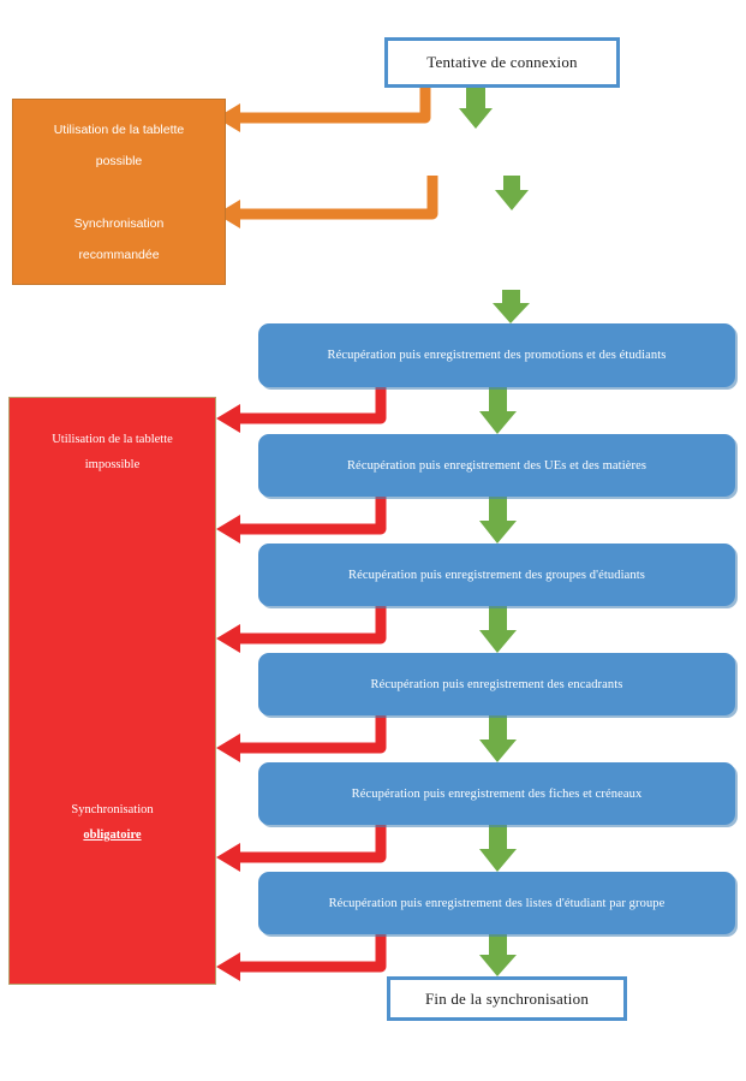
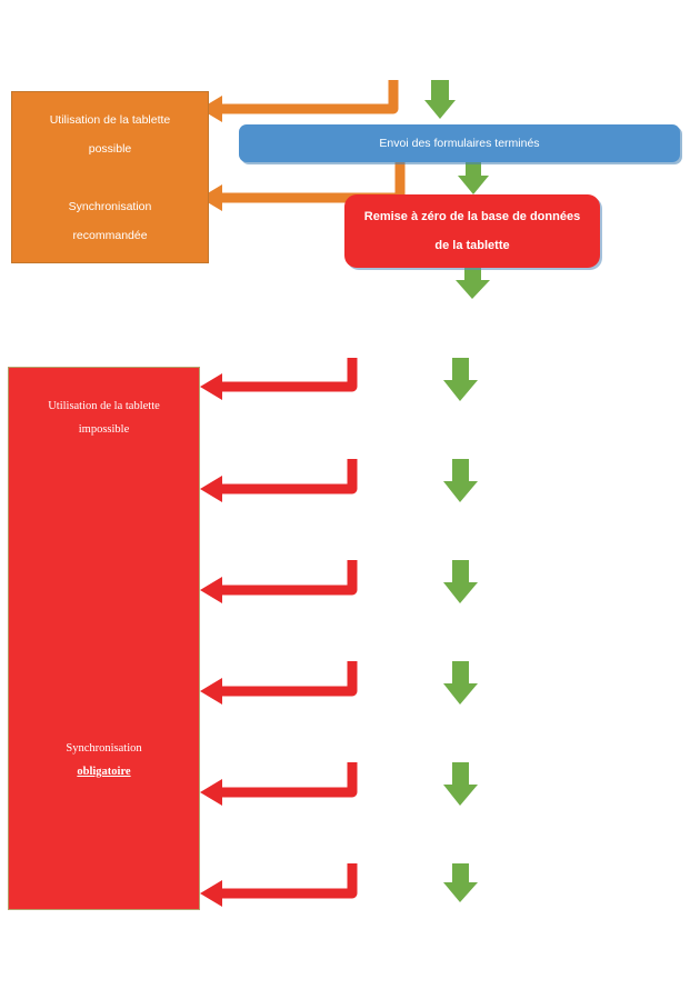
- Tentative de connexion
  Utilisation de la tablette
  possible
  Synchronisation
  recommandée
+ Envoi des formulaires terminés
+ Remise à zéro de la base de données
+ de la tablette
  Utilisation de la tablette
  impossible
  Synchronisation
  obligatoire
- Récupération puis enregistrement des promotions et des étudiants
- Récupération puis enregistrement des UEs et des matières
- Récupération puis enregistrement des groupes d'étudiants
- Récupération puis enregistrement des encadrants
- Récupération puis enregistrement des fiches et créneaux
- Récupération puis enregistrement des listes d'étudiant par groupe
- Fin de la synchronisation
